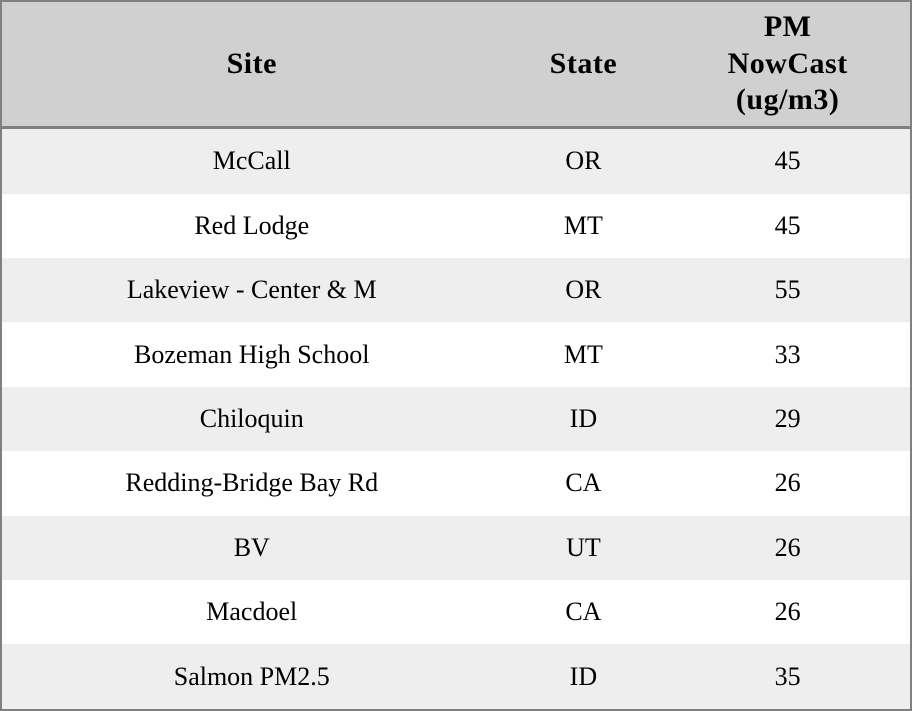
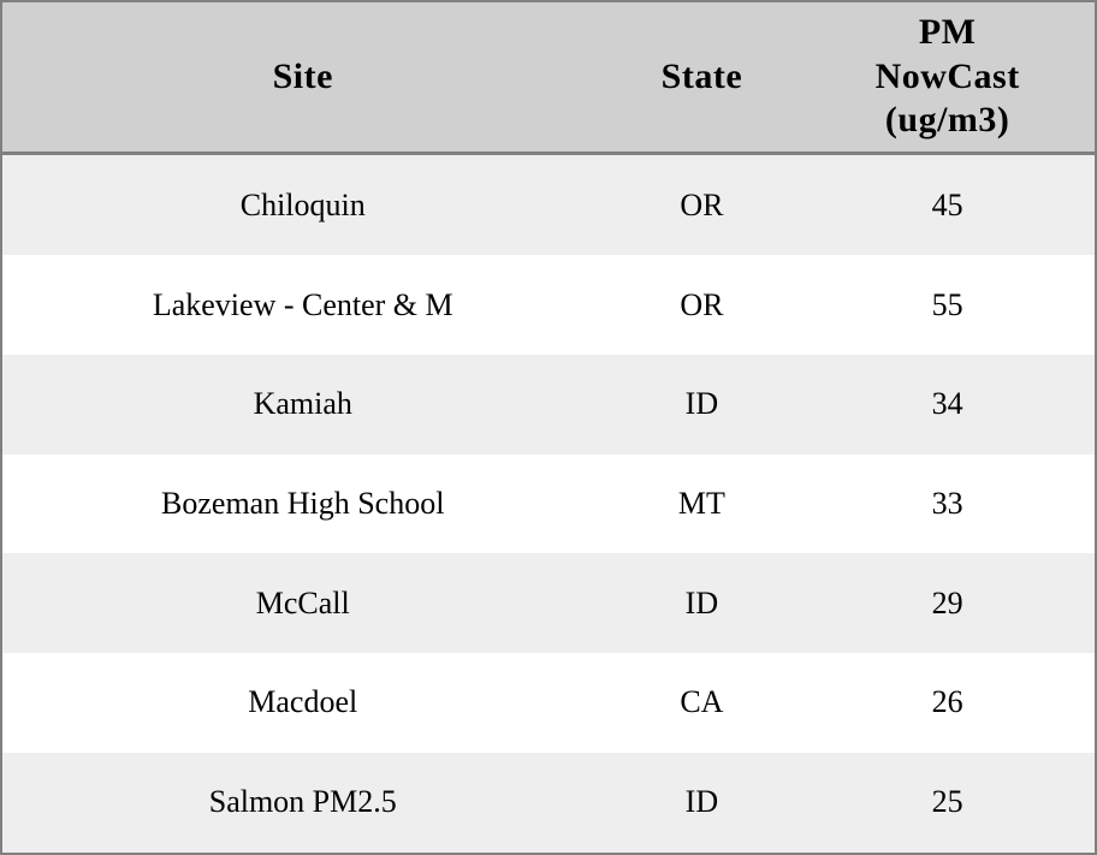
  Site	State	PM NowCast (ug/m3)
- McCall	OR	45
+ Chiloquin	OR	45
- Red Lodge	MT	45
  Lakeview - Center & M	OR	55
+ Kamiah	ID	34
  Bozeman High School	MT	33
- Chiloquin	ID	29
+ McCall	ID	29
- Redding-Bridge Bay Rd	CA	26
- BV	UT	26
  Macdoel	CA	26
- Salmon PM2.5	ID	35
+ Salmon PM2.5	ID	25
